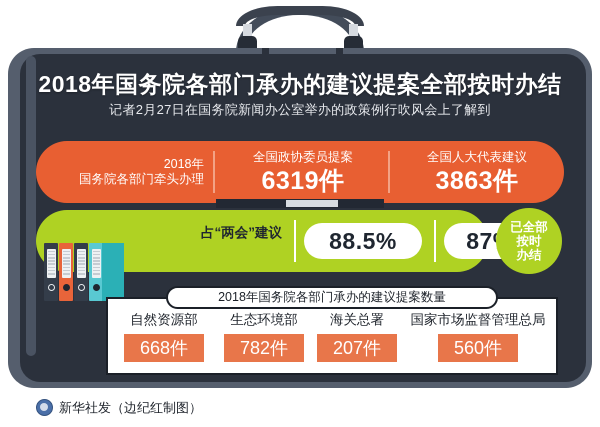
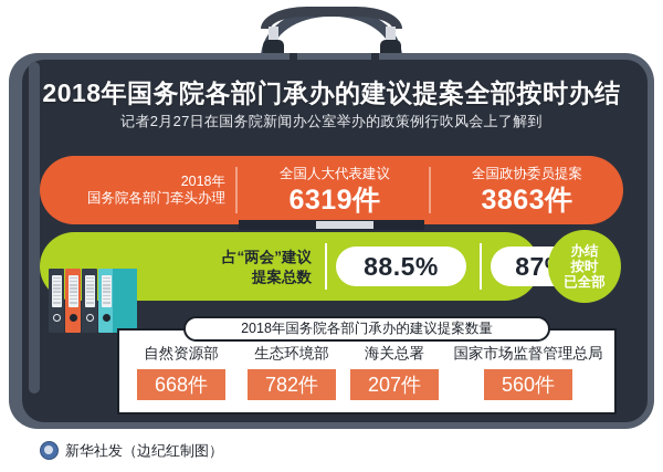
  2018年国务院各部门承办的建议提案全部按时办结
  记者2月27日在国务院新闻办公室举办的政策例行吹风会上了解到
  2018年
  国务院各部门牵头办理
- 全国政协委员提案
+ 全国人大代表建议
  6319件
- 全国人大代表建议
+ 全国政协委员提案
  3863件
  占“两会”建议
+ 提案总数
  88.5%
- 已全部
+ 办结
  按时
- 办结
+ 已全部
  2018年国务院各部门承办的建议提案数量
  自然资源部
  668件
  生态环境部
  782件
  海关总署
  207件
  国家市场监督管理总局
  560件
  新华社发（边纪红制图）
